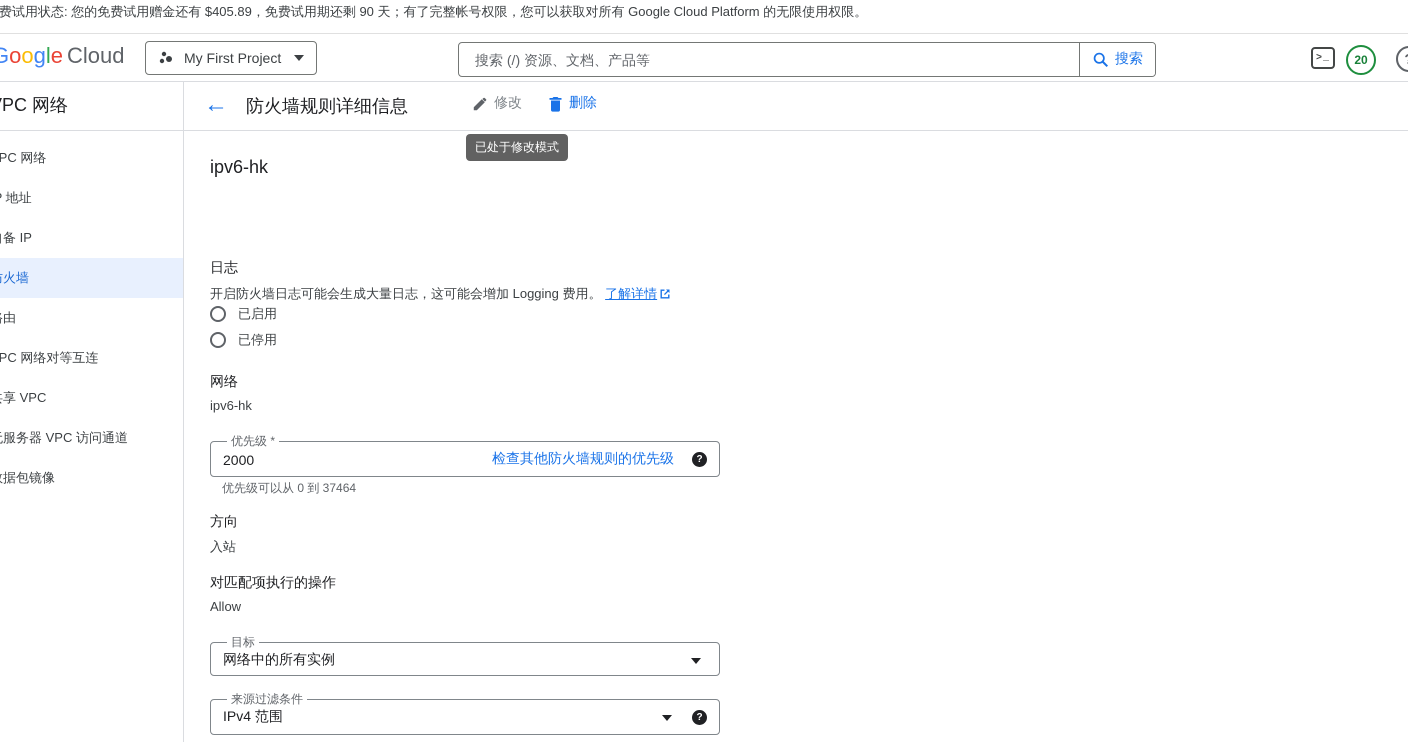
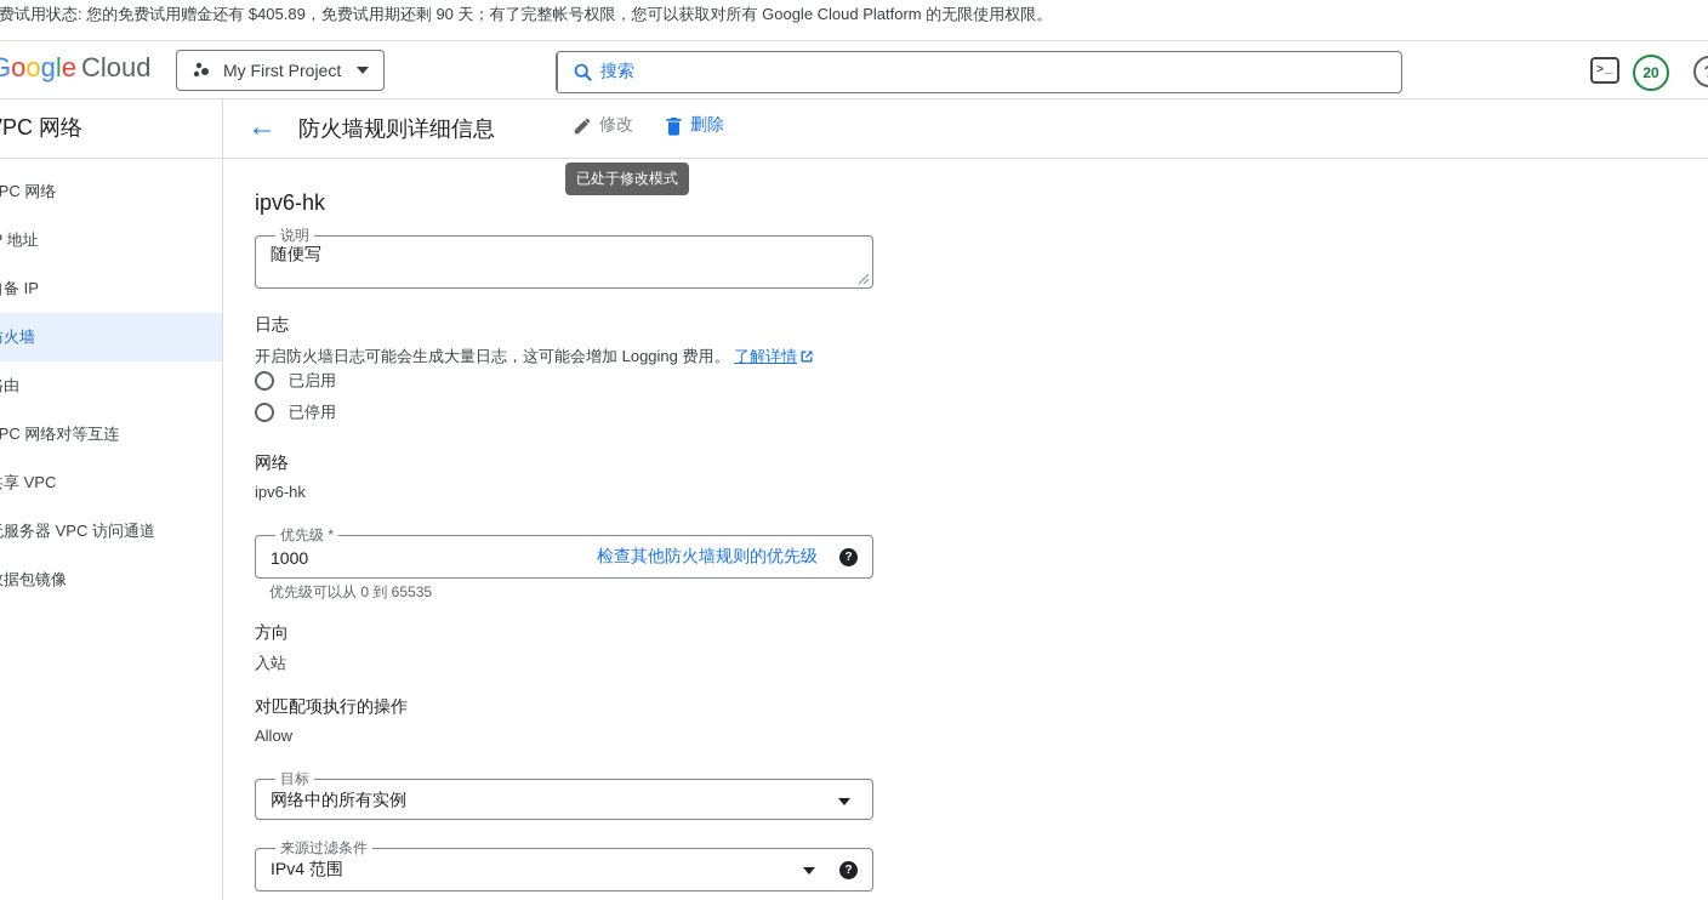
  费试用状态: 您的免费试用赠金还有 $405.89，免费试用期还剩 90 天；有了完整帐号权限，您可以获取对所有 Google Cloud Platform 的无限使用权限。
  Google Cloud
  My First Project
- 搜索 (/) 资源、文档、产品等
  搜索
  >_
  20
  PC 网络
  PC 网络
  备 IP
  PC 网络对等互连
  享 VPC
  服务器 VPC 访问通道
  据包镜像
  ←
  防火墙规则详细信息
  修改
  删除
  已处于修改模式
  ipv6-hk
+ 说明
+ 随便写
  日志
  开启防火墙日志可能会生成大量日志，这可能会增加 Logging 费用。 了解详情
  已启用
  已停用
  网络
  ipv6-hk
  优先级 *
- 2000
+ 1000
  检查其他防火墙规则的优先级
  ?
- 优先级可以从 0 到 37464
+ 优先级可以从 0 到 65535
  方向
  入站
  对匹配项执行的操作
  Allow
  目标
  网络中的所有实例
  来源过滤条件
  IPv4 范围
  ?
